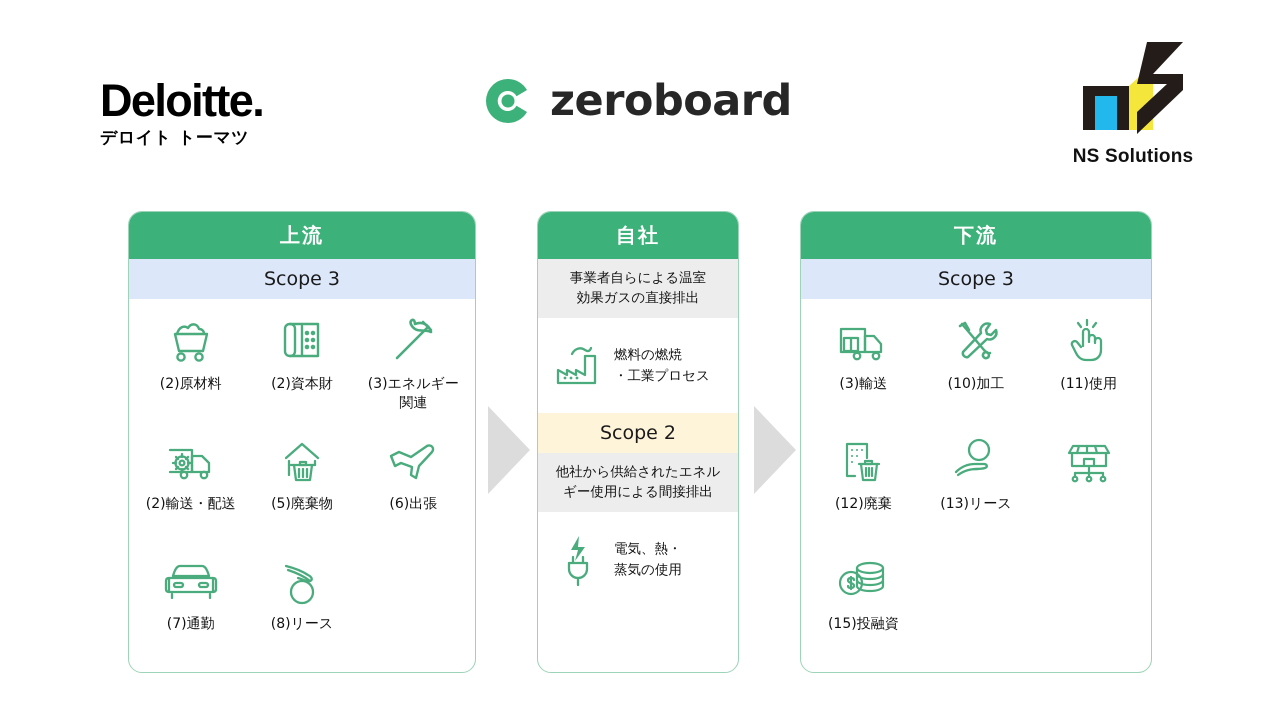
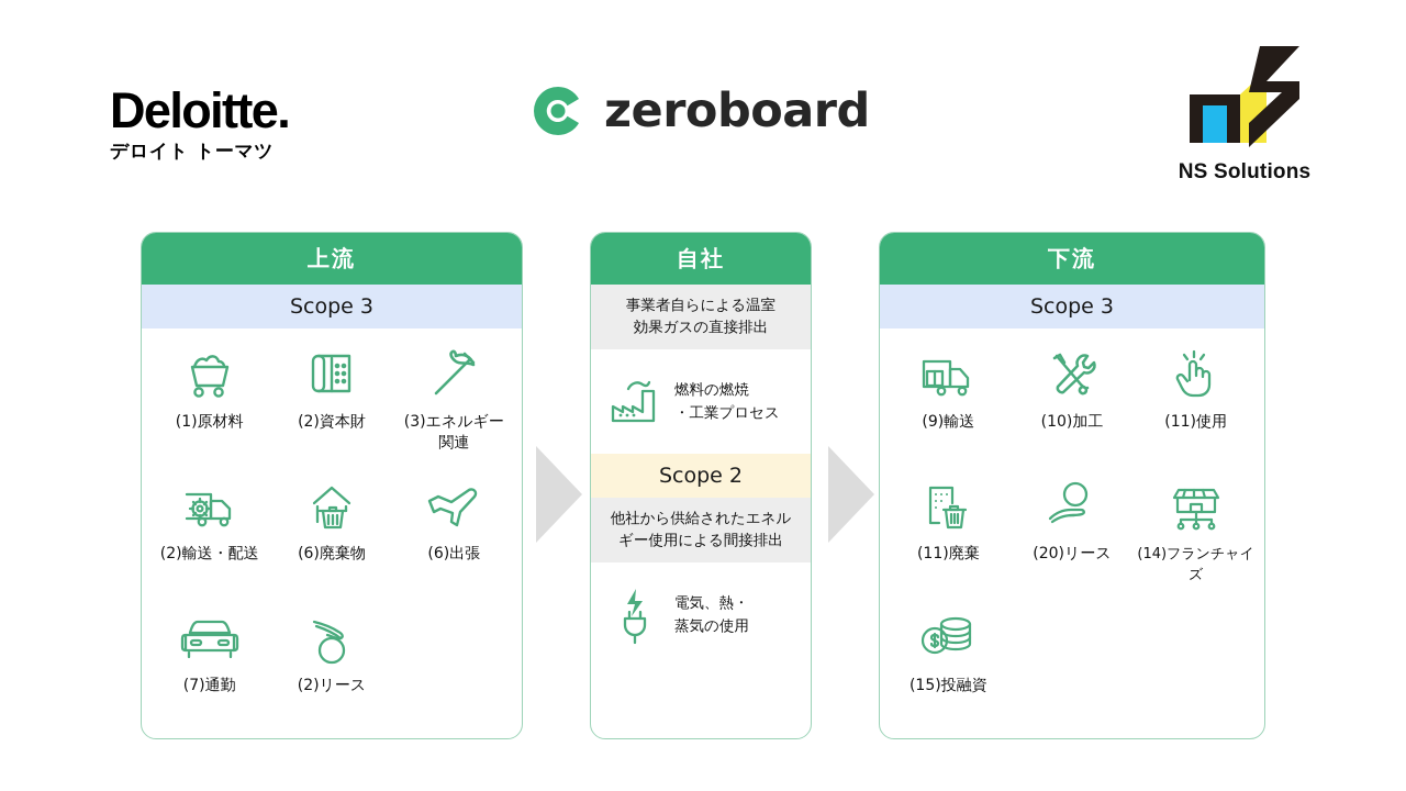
  Deloitte.
  デロイト トーマツ
  zeroboard
  NS Solutions
  上流
  Scope 3
- (2)原材料
+ (1)原材料
  (2)資本財
  (3)エネルギー
  関連
  (2)輸送・配送
- (5)廃棄物
+ (6)廃棄物
  (6)出張
  (7)通勤
- (8)リース
+ (2)リース
  自社
  事業者自らによる温室
  効果ガスの直接排出
  燃料の燃焼
  ・工業プロセス
  Scope 2
  他社から供給されたエネル
  ギー使用による間接排出
  電気、熱・
  蒸気の使用
  下流
  Scope 3
- (3)輸送
+ (9)輸送
  (10)加工
  (11)使用
- (12)廃棄
+ (11)廃棄
- (13)リース
+ (20)リース
+ (14)フランチャイズ
  (15)投融資
